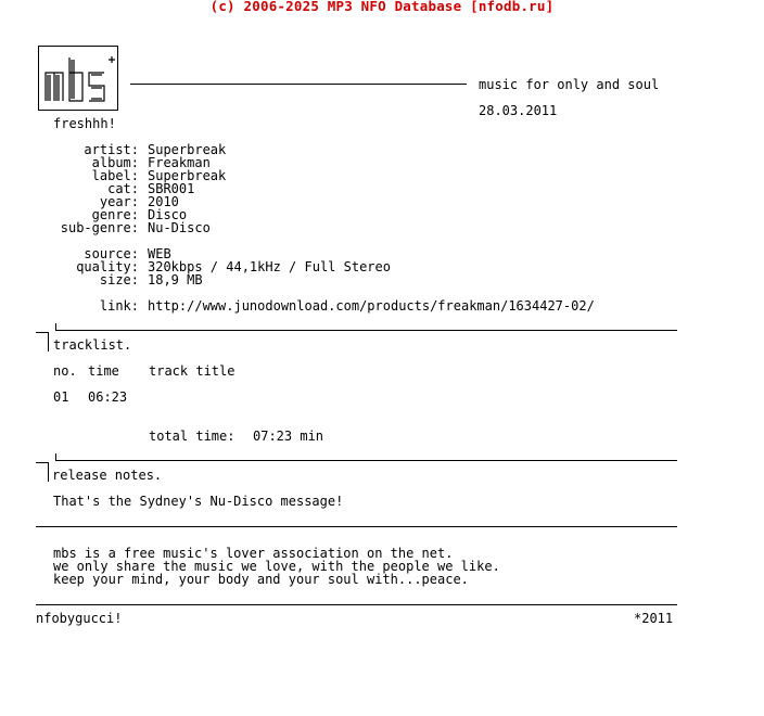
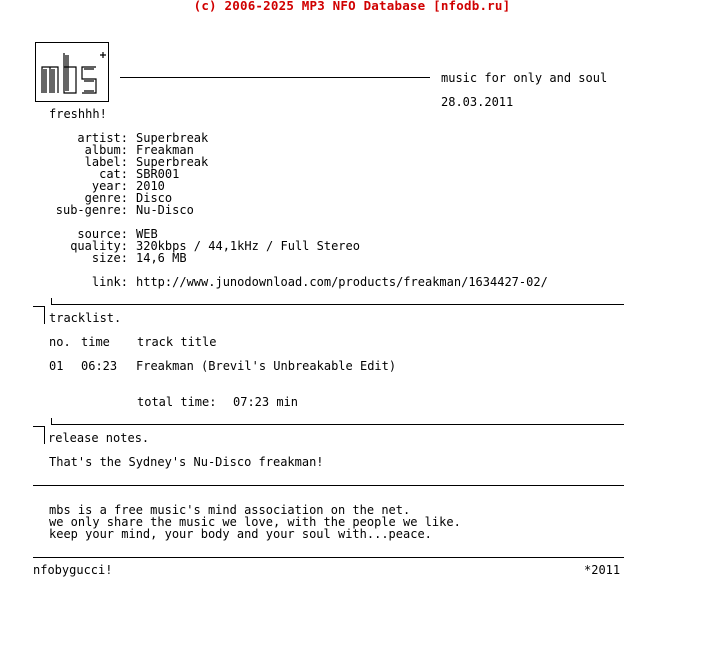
  (c) 2006-2025 MP3 NFO Database [nfodb.ru]
  music for only and soul
  28.03.2011
  freshhh!
  artist:
  Superbreak
  album:
  Freakman
  label:
  Superbreak
  cat:
  SBR001
  year:
  2010
  genre:
  Disco
  sub-genre:
  Nu-Disco
  source:
  WEB
  quality:
  320kbps / 44,1kHz / Full Stereo
  size:
- 18,9 MB
+ 14,6 MB
  link:
  http://www.junodownload.com/products/freakman/1634427-02/
  tracklist.
  no.
  time
  track title
  01
  06:23
+ Freakman (Brevil's Unbreakable Edit)
  total time:
  07:23 min
  release notes.
- That's the Sydney's Nu-Disco message!
+ That's the Sydney's Nu-Disco freakman!
- mbs is a free music's lover association on the net.
+ mbs is a free music's mind association on the net.
  we only share the music we love, with the people we like.
  keep your mind, your body and your soul with...peace.
  nfobygucci!
  *2011
